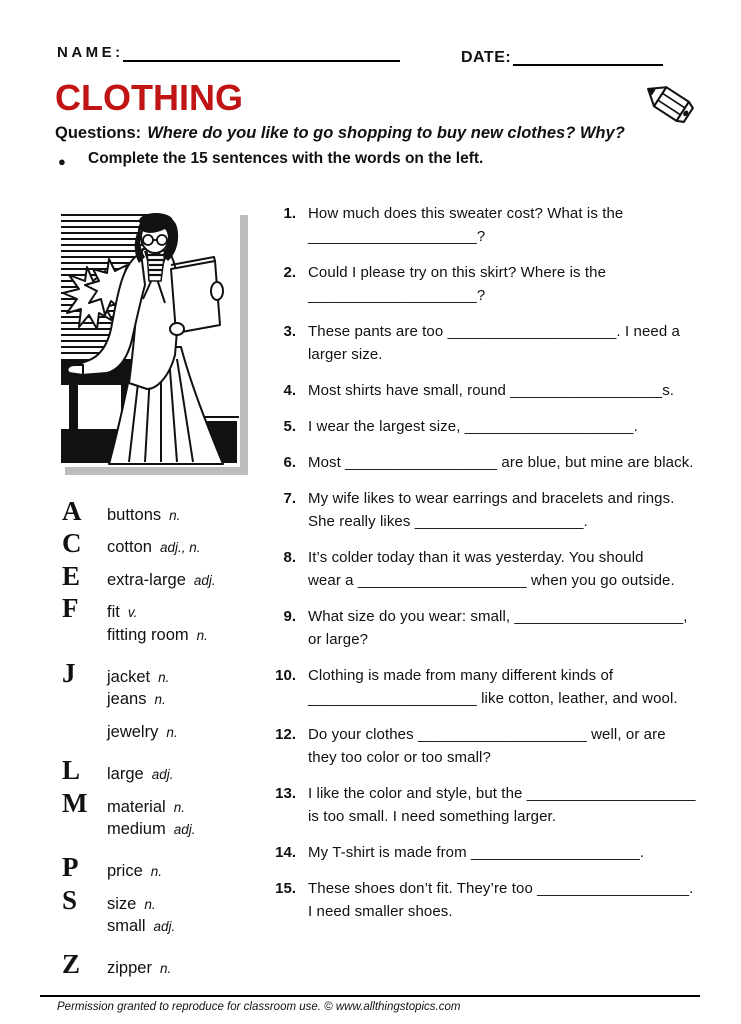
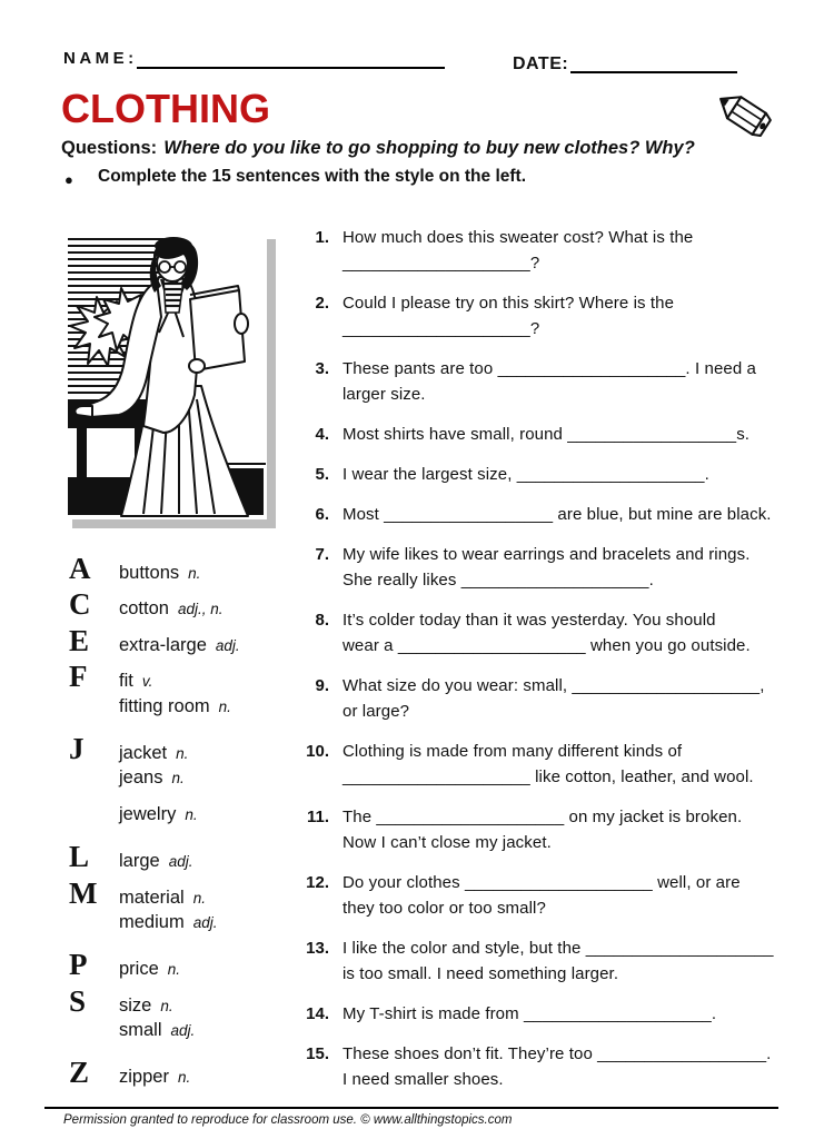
  NAME:
  DATE:
  CLOTHING
  Questions: Where do you like to go shopping to buy new clothes? Why?
  ●
- Complete the 15 sentences with the words on the left.
+ Complete the 15 sentences with the style on the left.
  A
  buttons
  n.
  C
  cotton
  adj., n.
  E
  extra-large
  adj.
  F
  fit
  v.
  fitting room
  n.
  J
  jacket
  n.
  jeans
  n.
  jewelry
  n.
  L
  large
  adj.
  M
  material
  n.
  medium
  adj.
  P
  price
  n.
  S
  size
  n.
  small
  adj.
  Z
  zipper
  n.
  1.
  How much does this sweater cost? What is the
  ____________________?
  2.
  Could I please try on this skirt? Where is the
  ____________________?
  3.
  These pants are too ____________________. I need a
  larger size.
  4.
  Most shirts have small, round __________________s.
  5.
  I wear the largest size, ____________________.
  6.
  Most __________________ are blue, but mine are black.
  7.
  My wife likes to wear earrings and bracelets and rings.
  She really likes ____________________.
  8.
  It’s colder today than it was yesterday. You should
  wear a ____________________ when you go outside.
  9.
  What size do you wear: small, ____________________,
  or large?
  10.
  Clothing is made from many different kinds of
  ____________________ like cotton, leather, and wool.
+ 11.
+ The ____________________ on my jacket is broken.
+ Now I can’t close my jacket.
  12.
  Do your clothes ____________________ well, or are
  they too color or too small?
  13.
  I like the color and style, but the ____________________
  is too small. I need something larger.
  14.
  My T-shirt is made from ____________________.
  15.
  These shoes don’t fit. They’re too __________________.
  I need smaller shoes.
  Permission granted to reproduce for classroom use. © www.allthingstopics.com
